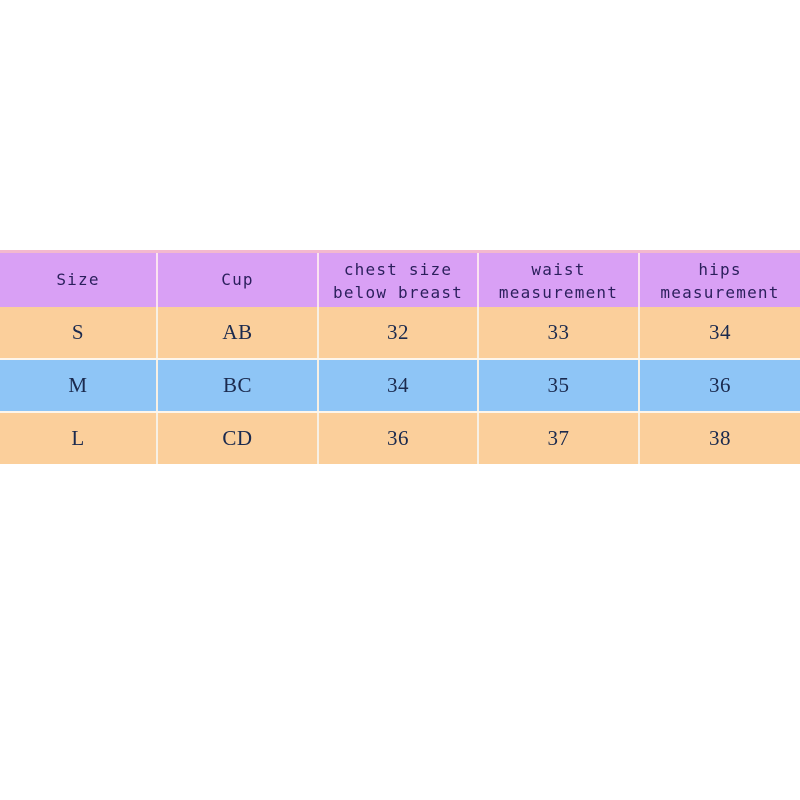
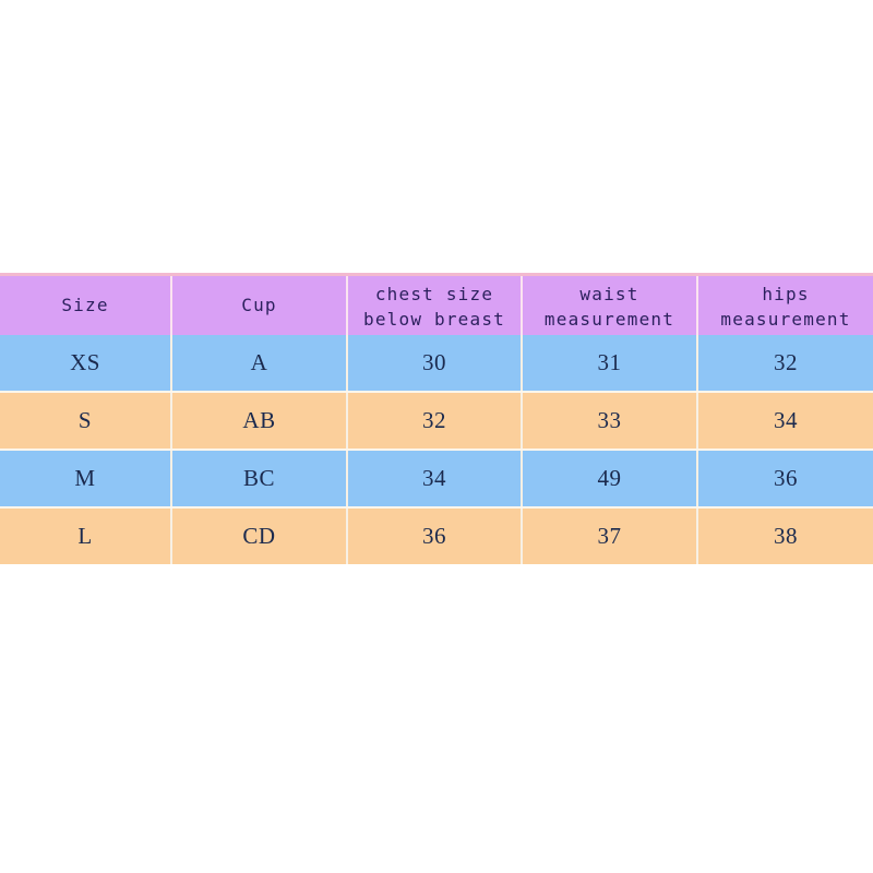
  Size	Cup	chest size below breast	waist measurement	hips measurement
+ XS	A	30	31	32
  S	AB	32	33	34
- M	BC	34	35	36
+ M	BC	34	49	36
  L	CD	36	37	38
